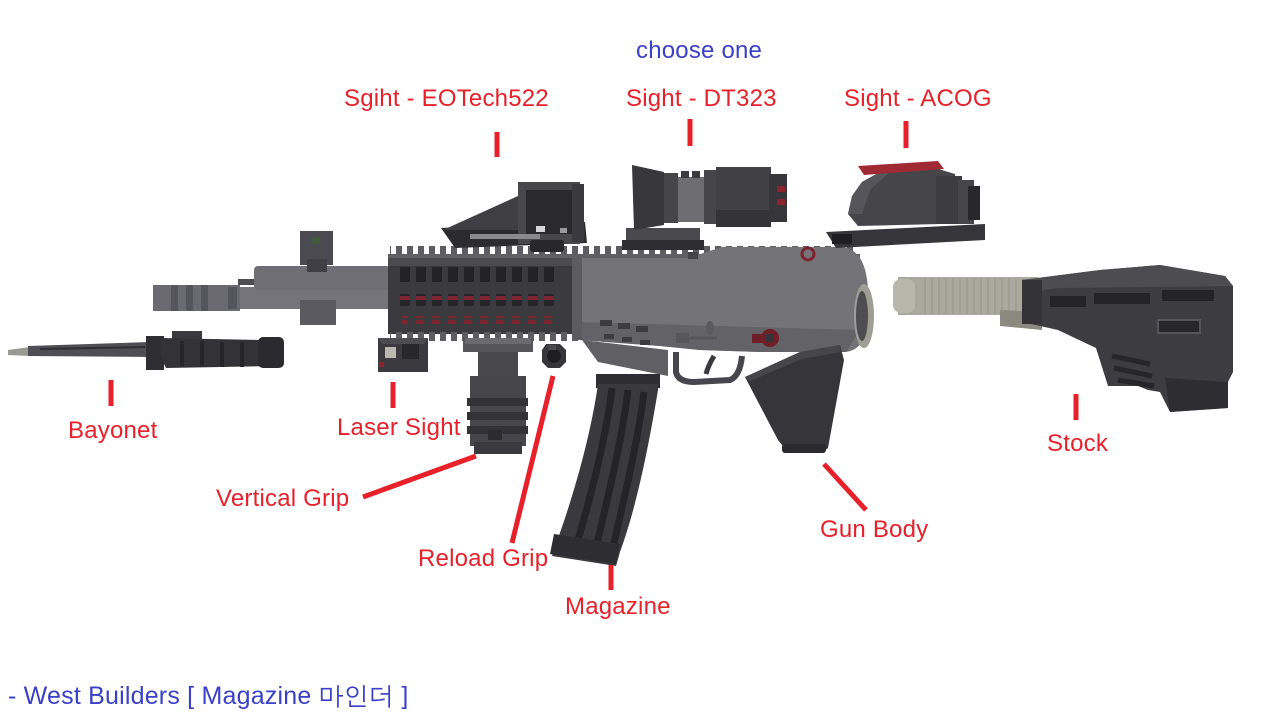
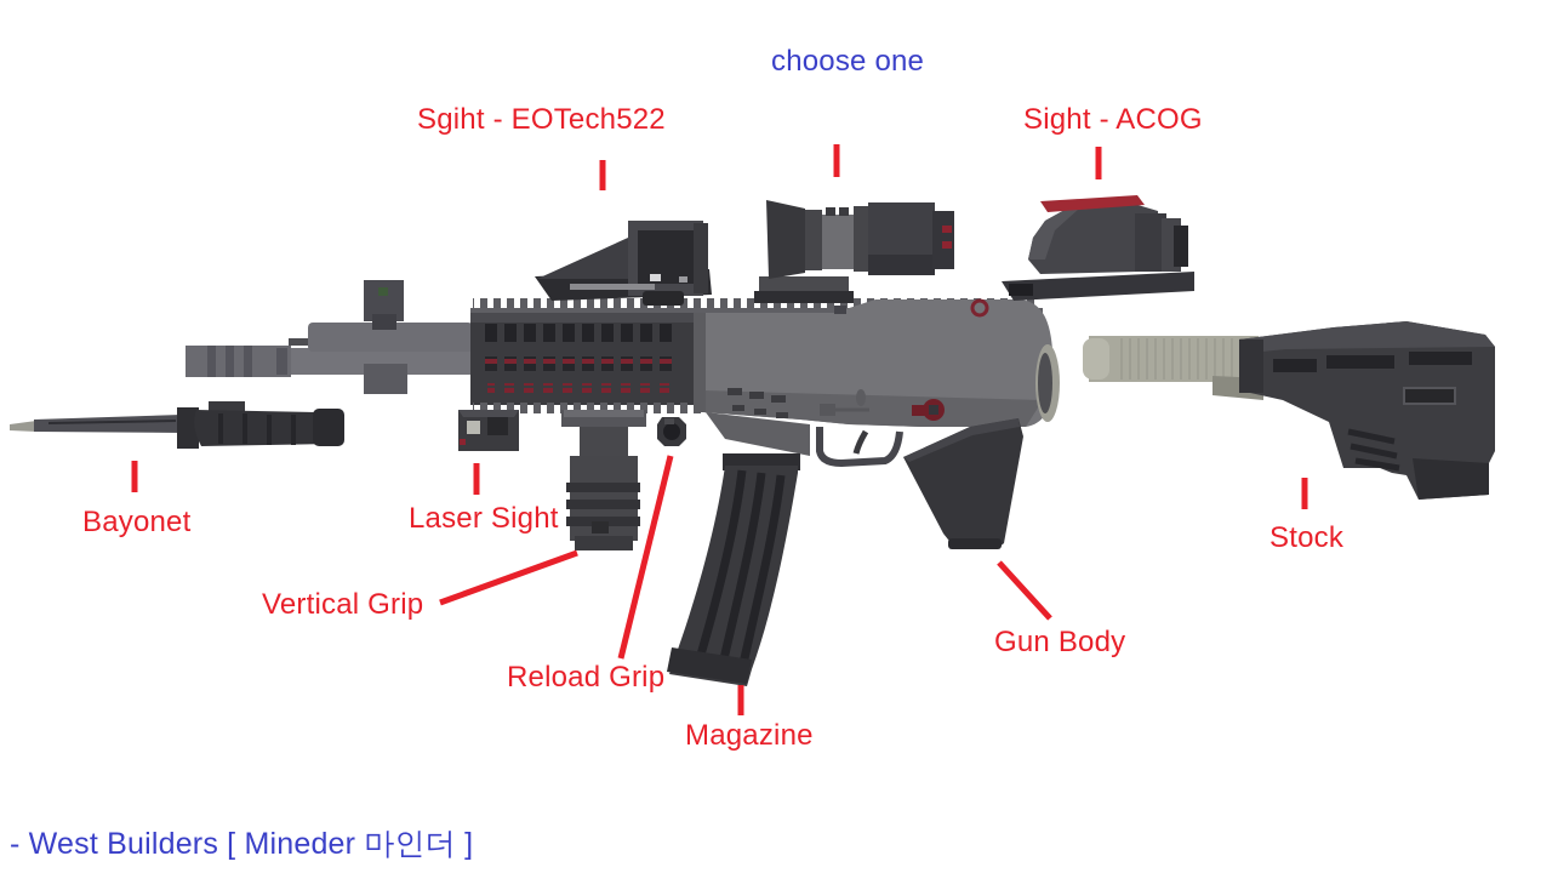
  choose one
  Sgiht - EOTech522
- Sight - DT323
  Sight - ACOG
  Bayonet
  Laser Sight
  Vertical Grip
  Reload Grip
  Magazine
  Gun Body
  Stock
- - West Builders [ Magazine 마인더 ]
+ - West Builders [ Mineder 마인더 ]
